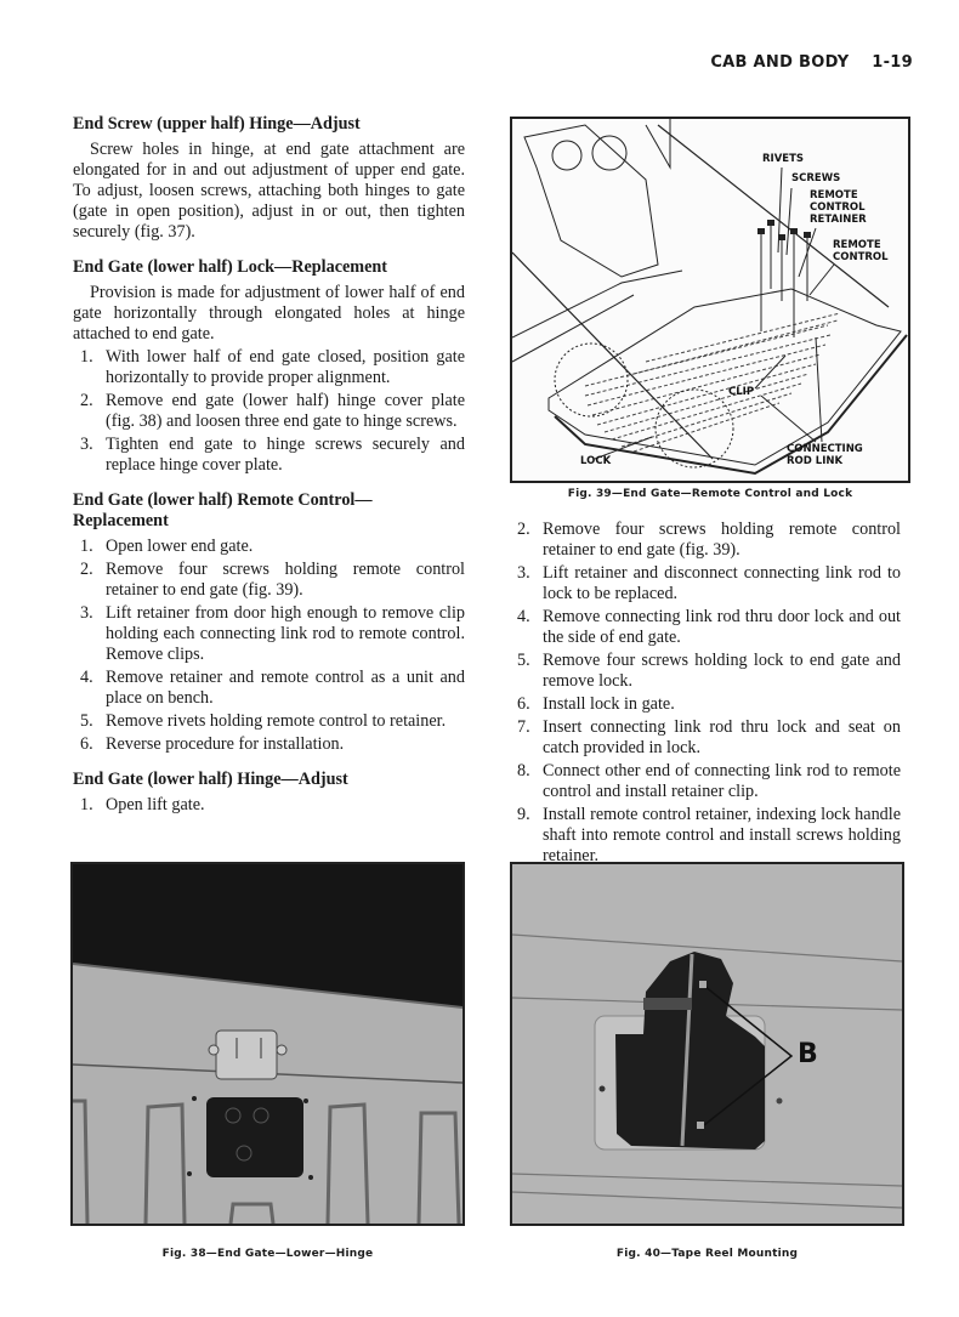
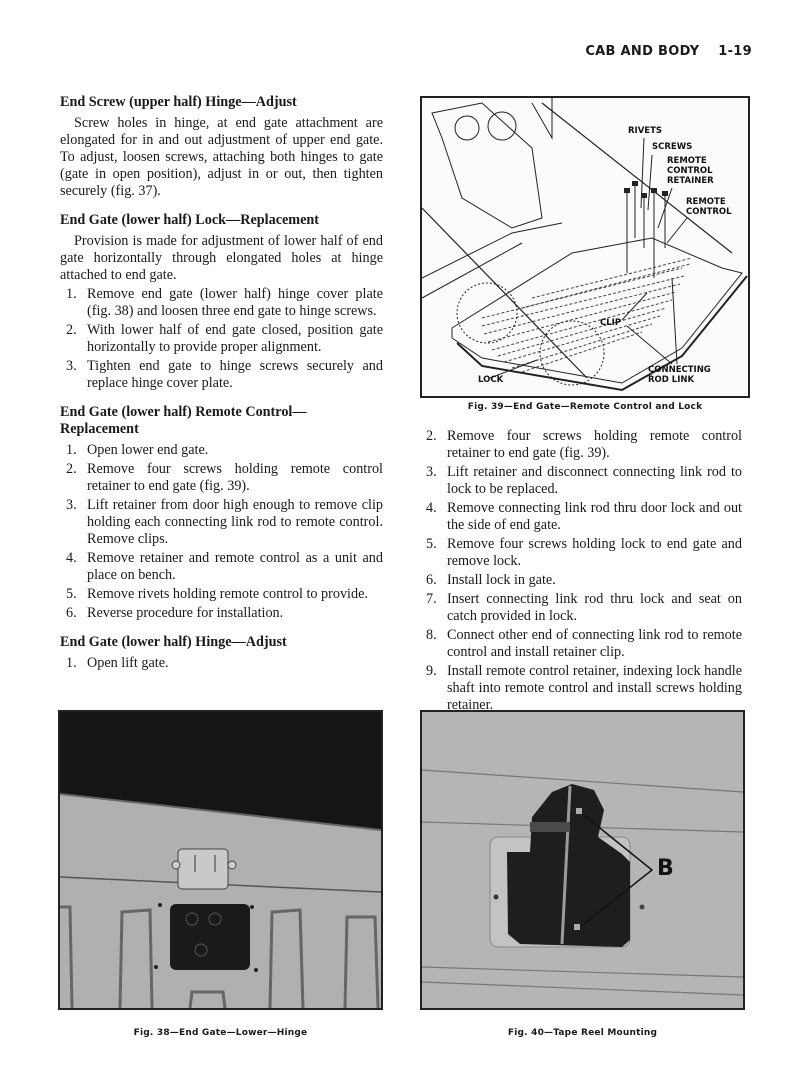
  CAB AND BODY 1-19
  End Screw (upper half) Hinge—Adjust
  Screw holes in hinge, at end gate attachment are elongated for in and out adjustment of upper end gate. To adjust, loosen screws, attaching both hinges to gate (gate in open position), adjust in or out, then tighten securely (fig. 37).
  End Gate (lower half) Lock—Replacement
  Provision is made for adjustment of lower half of end gate horizontally through elongated holes at hinge attached to end gate.
  1.
- With lower half of end gate closed, position gate horizontally to provide proper alignment.
+ Remove end gate (lower half) hinge cover plate (fig. 38) and loosen three end gate to hinge screws.
  2.
- Remove end gate (lower half) hinge cover plate (fig. 38) and loosen three end gate to hinge screws.
+ With lower half of end gate closed, position gate horizontally to provide proper alignment.
  3.
  Tighten end gate to hinge screws securely and replace hinge cover plate.
  End Gate (lower half) Remote Control—Replacement
  1.
  Open lower end gate.
  2.
  Remove four screws holding remote control retainer to end gate (fig. 39).
  3.
  Lift retainer from door high enough to remove clip holding each connecting link rod to remote control. Remove clips.
  4.
  Remove retainer and remote control as a unit and place on bench.
  5.
- Remove rivets holding remote control to retainer.
+ Remove rivets holding remote control to provide.
  6.
  Reverse procedure for installation.
  End Gate (lower half) Hinge—Adjust
  1.
  Open lift gate.
  2.
  Remove four screws holding remote control retainer to end gate (fig. 39).
  3.
  Lift retainer and disconnect connecting link rod to lock to be replaced.
  4.
  Remove connecting link rod thru door lock and out the side of end gate.
  5.
  Remove four screws holding lock to end gate and remove lock.
  6.
  Install lock in gate.
  7.
  Insert connecting link rod thru lock and seat on catch provided in lock.
  8.
  Connect other end of connecting link rod to remote control and install retainer clip.
  9.
  Install remote control retainer, indexing lock handle shaft into remote control and install screws holding retainer.
  RIVETS
  SCREWS
  REMOTE
  CONTROL
  RETAINER
  REMOTE
  CONTROL
  CLIP
  LOCK
  CONNECTING
  ROD LINK
  Fig. 39—End Gate—Remote Control and Lock
  Fig. 38—End Gate—Lower—Hinge
  B
  Fig. 40—Tape Reel Mounting
